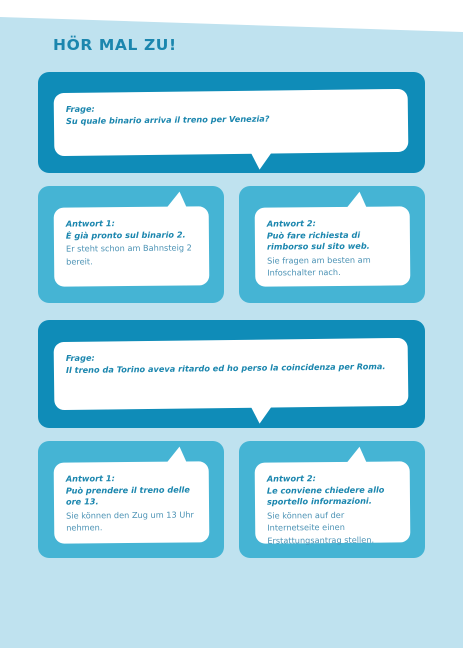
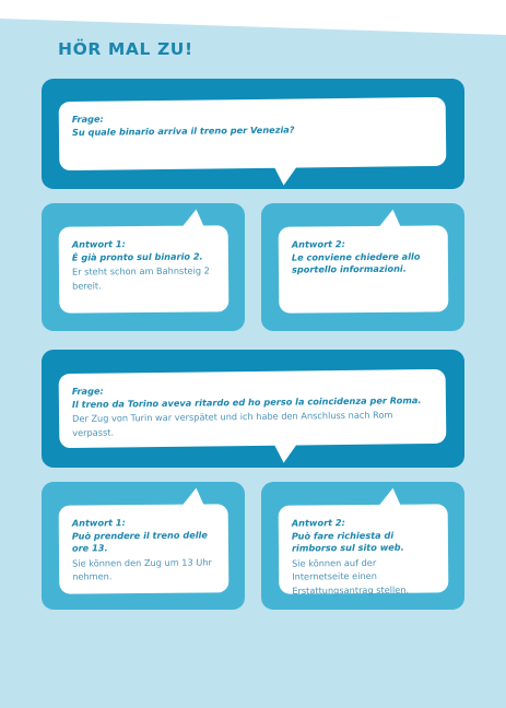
  HÖR MAL ZU!
  Frage:
  Su quale binario arriva il treno per Venezia?
  Antwort 1:
  È già pronto sul binario 2.
  Er steht schon am Bahnsteig 2 bereit.
  Antwort 2:
- Può fare richiesta di rimborso sul sito web.
+ Le conviene chiedere allo sportello informazioni.
- Sie fragen am besten am Infoschalter nach.
  Frage:
  Il treno da Torino aveva ritardo ed ho perso la coincidenza per Roma.
+ Der Zug von Turin war verspätet und ich habe den Anschluss nach Rom verpasst.
  Antwort 1:
  Può prendere il treno delle ore 13.
  Sie können den Zug um 13 Uhr nehmen.
  Antwort 2:
- Le conviene chiedere allo sportello informazioni.
+ Può fare richiesta di rimborso sul sito web.
  Sie können auf der Internetseite einen Erstattungsantrag stellen.
